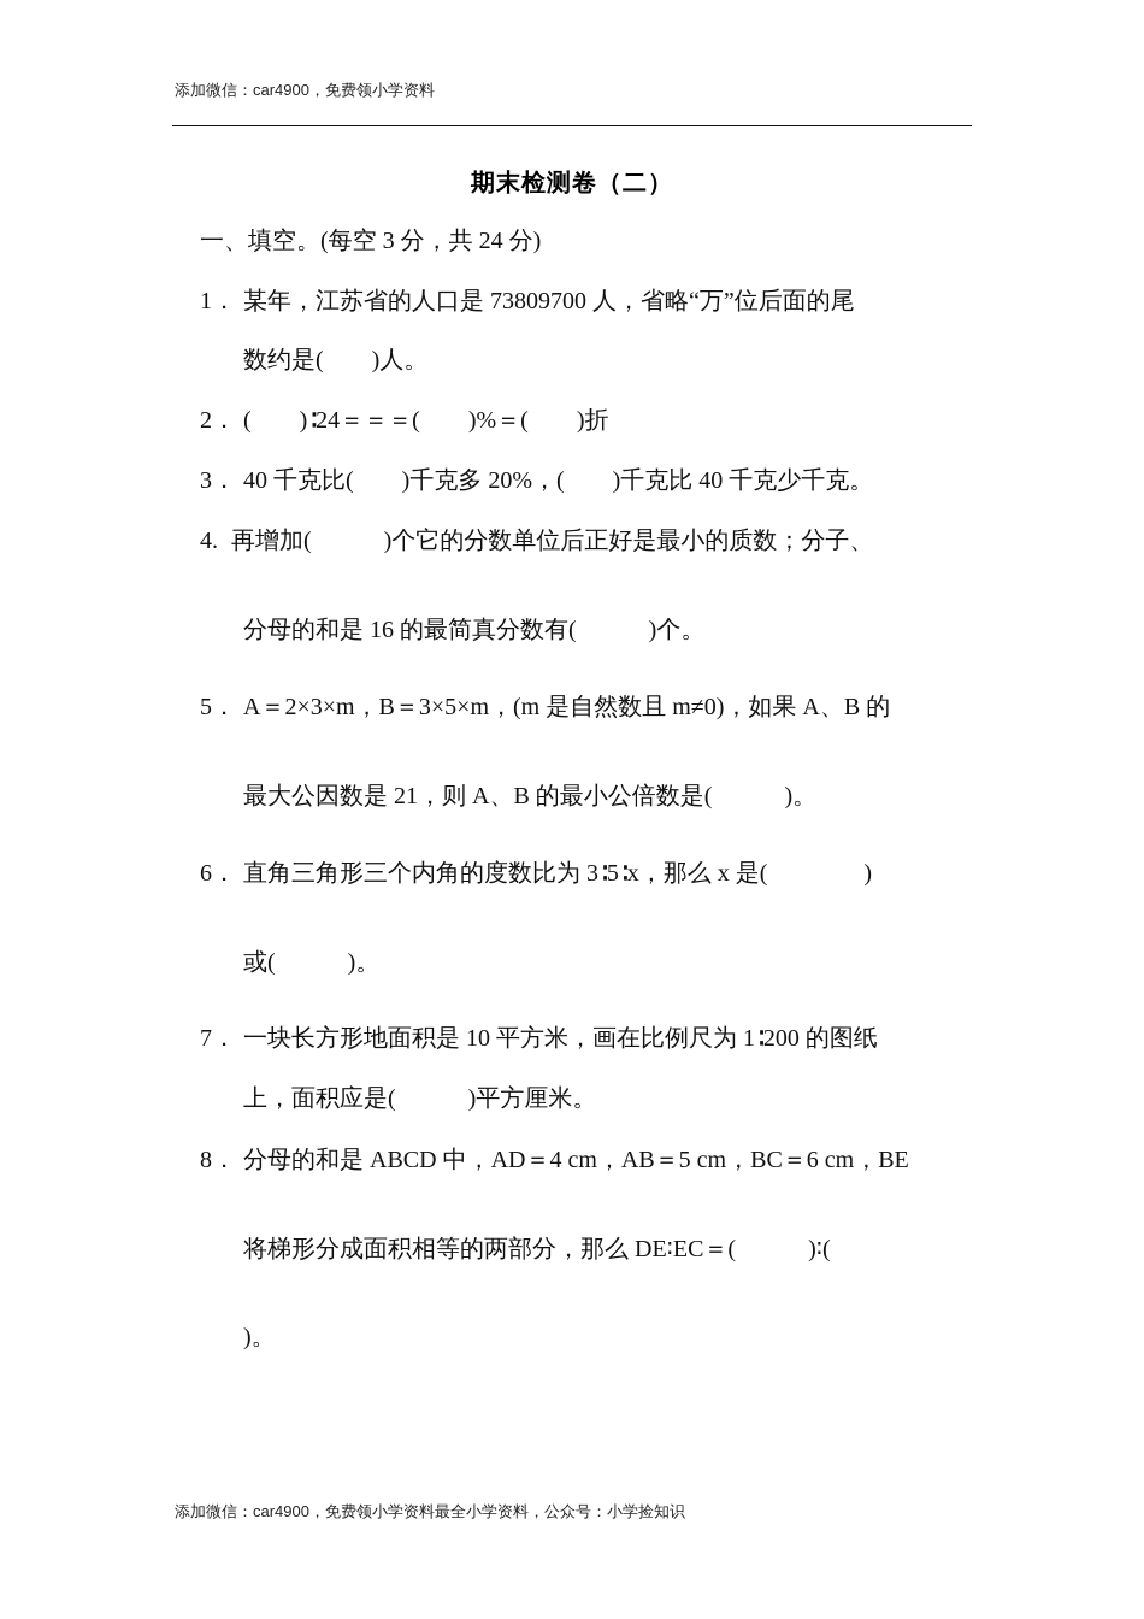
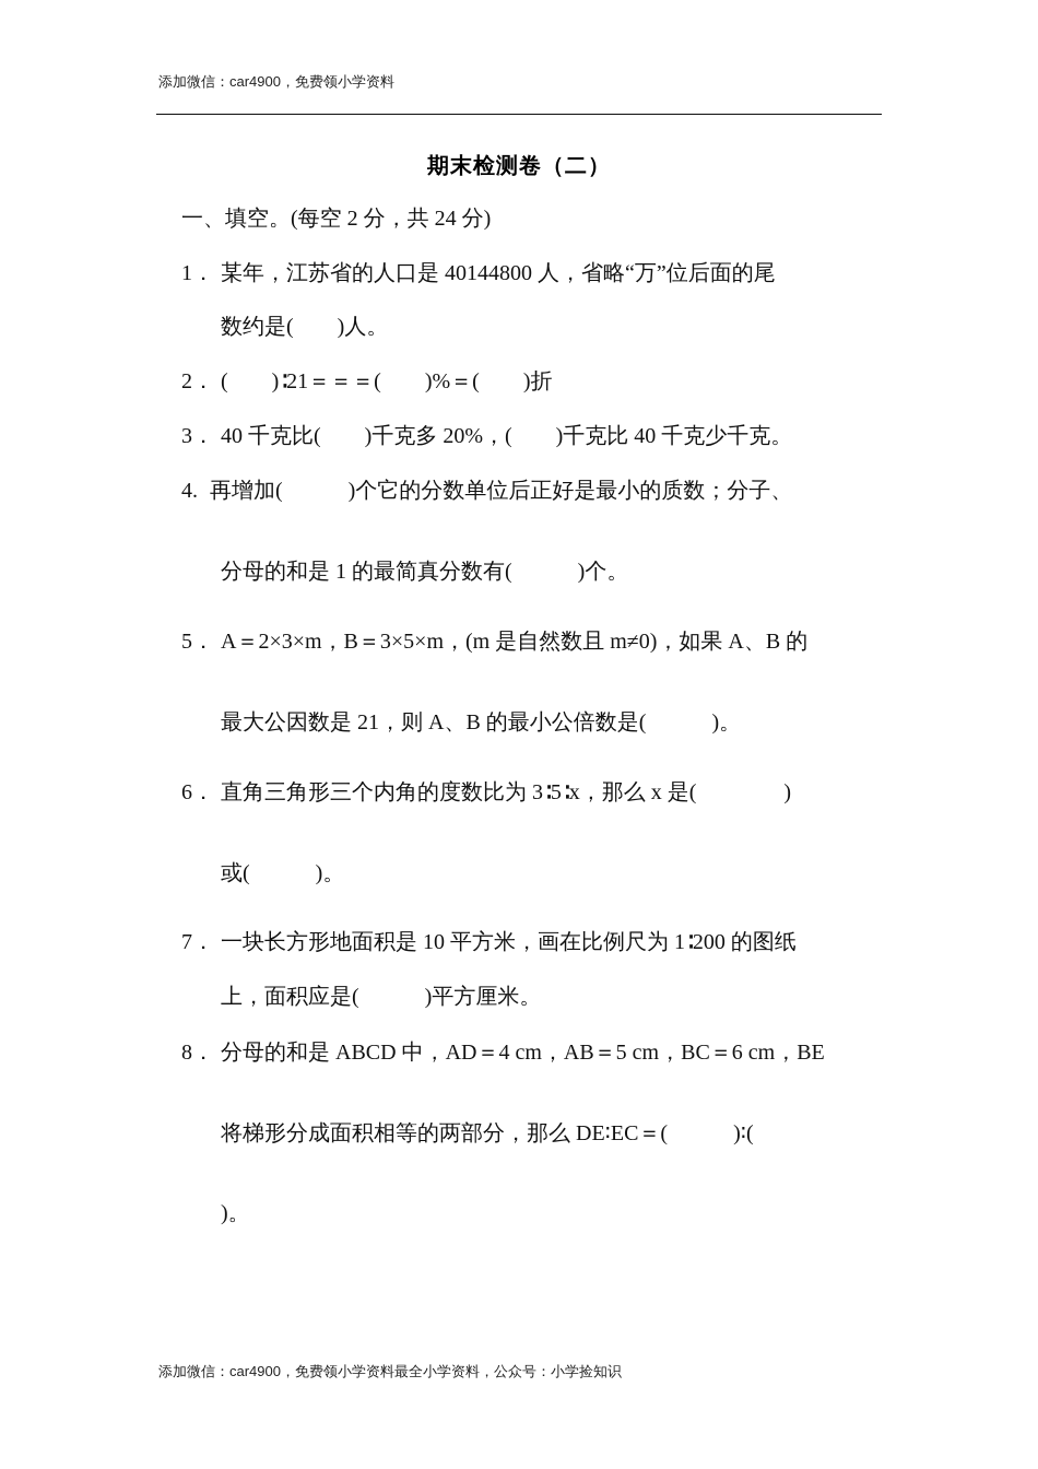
  添加微信：car4900，免费领小学资料
  期末检测卷（二）
- 一、填空。(每空 3 分，共 24 分)
+ 一、填空。(每空 2 分，共 24 分)
  1．
- 某年，江苏省的人口是 73809700 人，省略“万”位后面的尾
+ 某年，江苏省的人口是 40144800 人，省略“万”位后面的尾
  数约是( )人。
  2．
- ( )∶24＝＝＝( )%＝( )折
+ ( )∶21＝＝＝( )%＝( )折
  3．
  40 千克比( )千克多 20%，( )千克比 40 千克少千克。
  4.
  再增加( )个它的分数单位后正好是最小的质数；分子、
- 分母的和是 16 的最简真分数有( )个。
+ 分母的和是 1 的最简真分数有( )个。
  5．
  A＝2×3×m，B＝3×5×m，(m 是自然数且 m≠0)，如果 A、B 的
  最大公因数是 21，则 A、B 的最小公倍数是( )。
  6．
  直角三角形三个内角的度数比为 3∶5∶x，那么 x 是( )
  或( )。
  7．
  一块长方形地面积是 10 平方米，画在比例尺为 1∶200 的图纸
  上，面积应是( )平方厘米。
  8．
  分母的和是 ABCD 中，AD＝4 cm，AB＝5 cm，BC＝6 cm，BE
  将梯形分成面积相等的两部分，那么 DE∶EC＝( )∶(
  )。
  添加微信：car4900，免费领小学资料最全小学资料，公众号：小学捡知识
